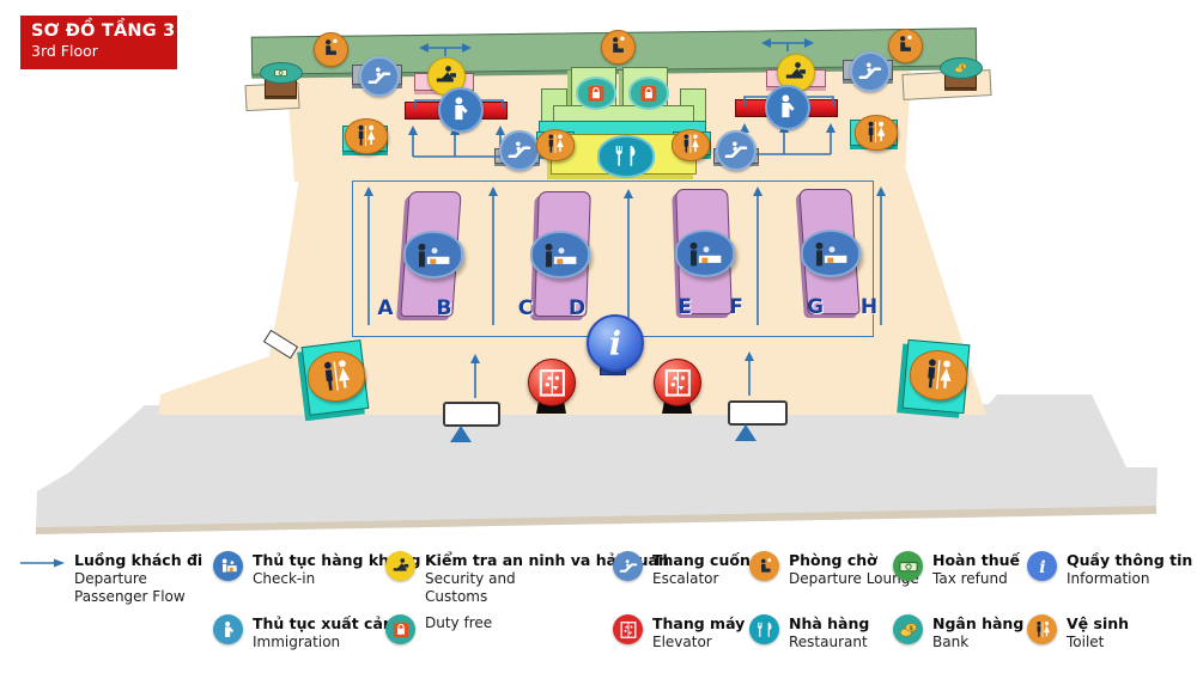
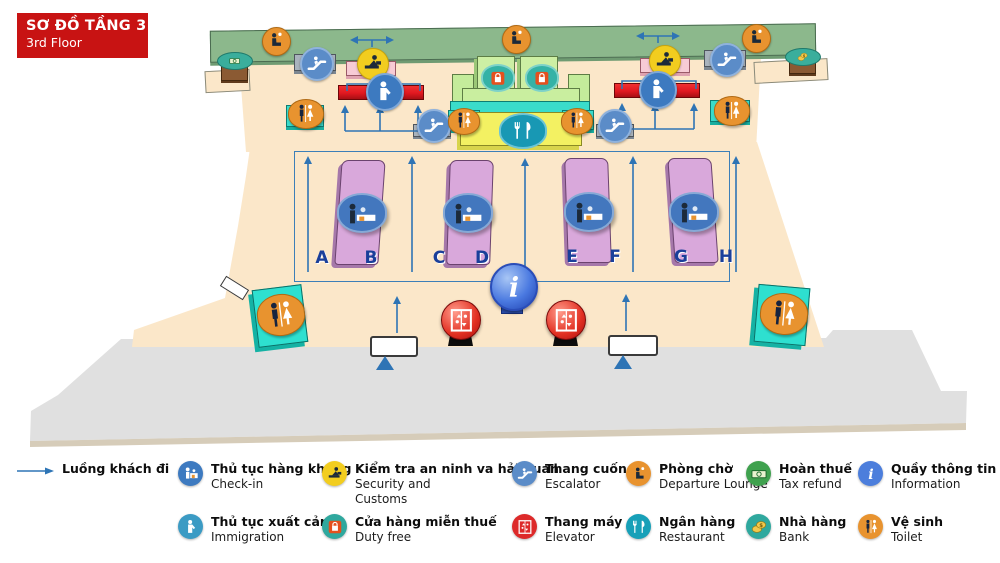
  i
  A
  B
  C
  D
  E
  F
  G
  H
  SƠ ĐỒ TẦNG 3
  3rd Floor
  Luồng khách đi
- Departure Passenger Flow
  Thủ tục hàng khg
  Check-in
  Kiểm tra an ninh va hảuan
  Security and Customs
  Thang cuốn
  Escalator
  Phòng chờ
  Departure Loun
  Hoàn thuế
  Tax refund
  i
  Quầy thông tin
  Information
  Thủ tục xuất cả
  Immigration
+ Cửa hàng miễn thuế
  Duty free
  Thang máy
  Elevator
- Nhà hàng
+ Ngân hàng
  Restaurant
- Ngân hàng
+ Nhà hàng
  Bank
  Vệ sinh
  Toilet
